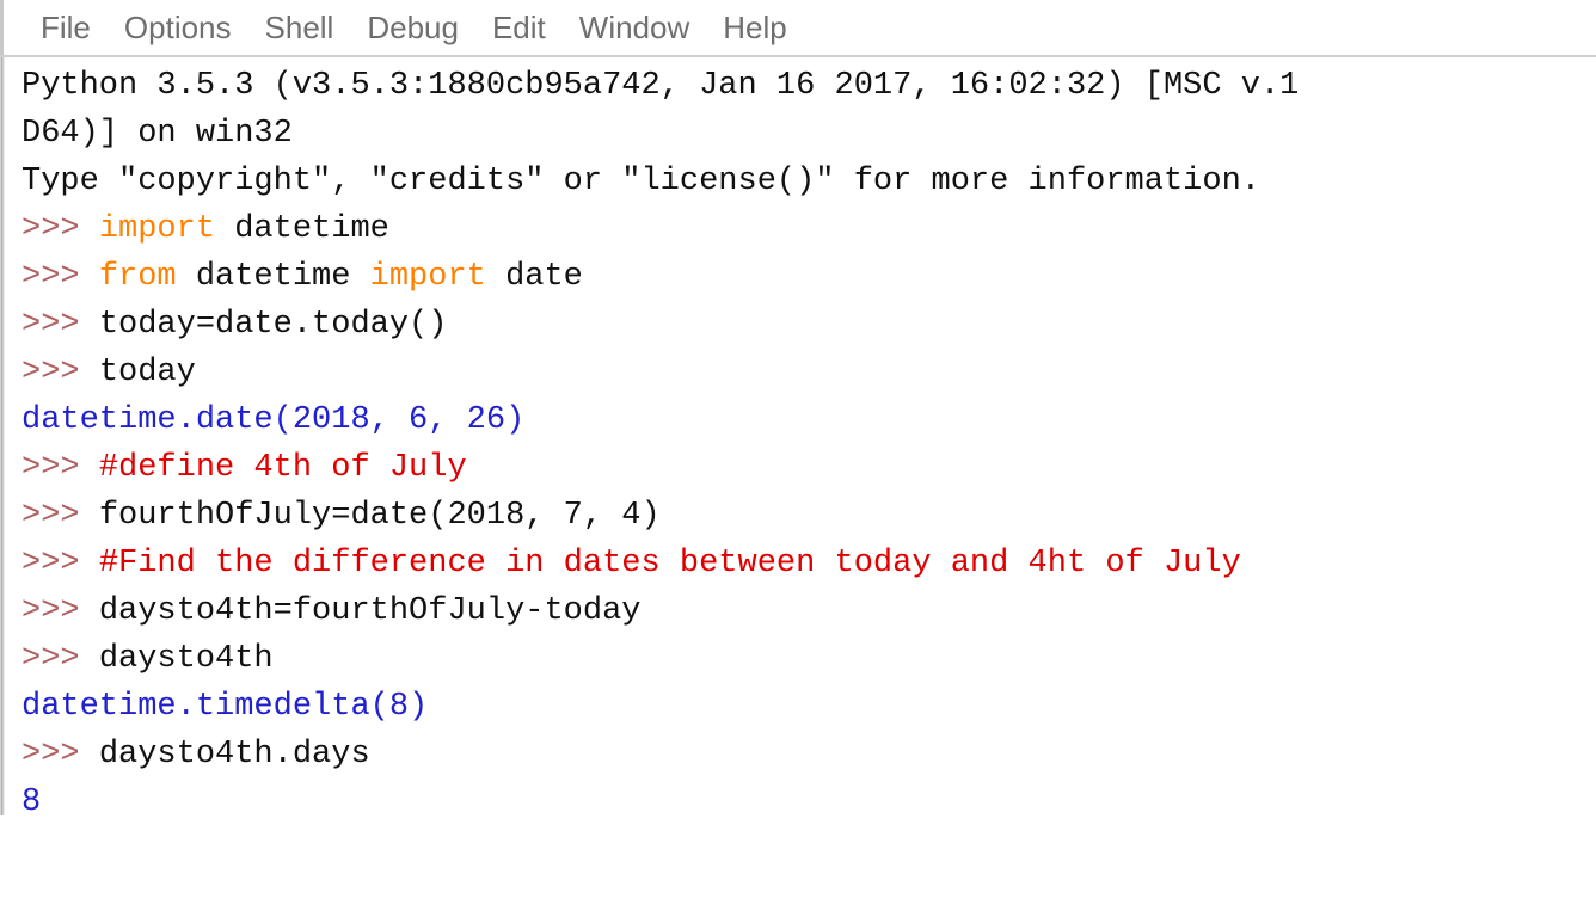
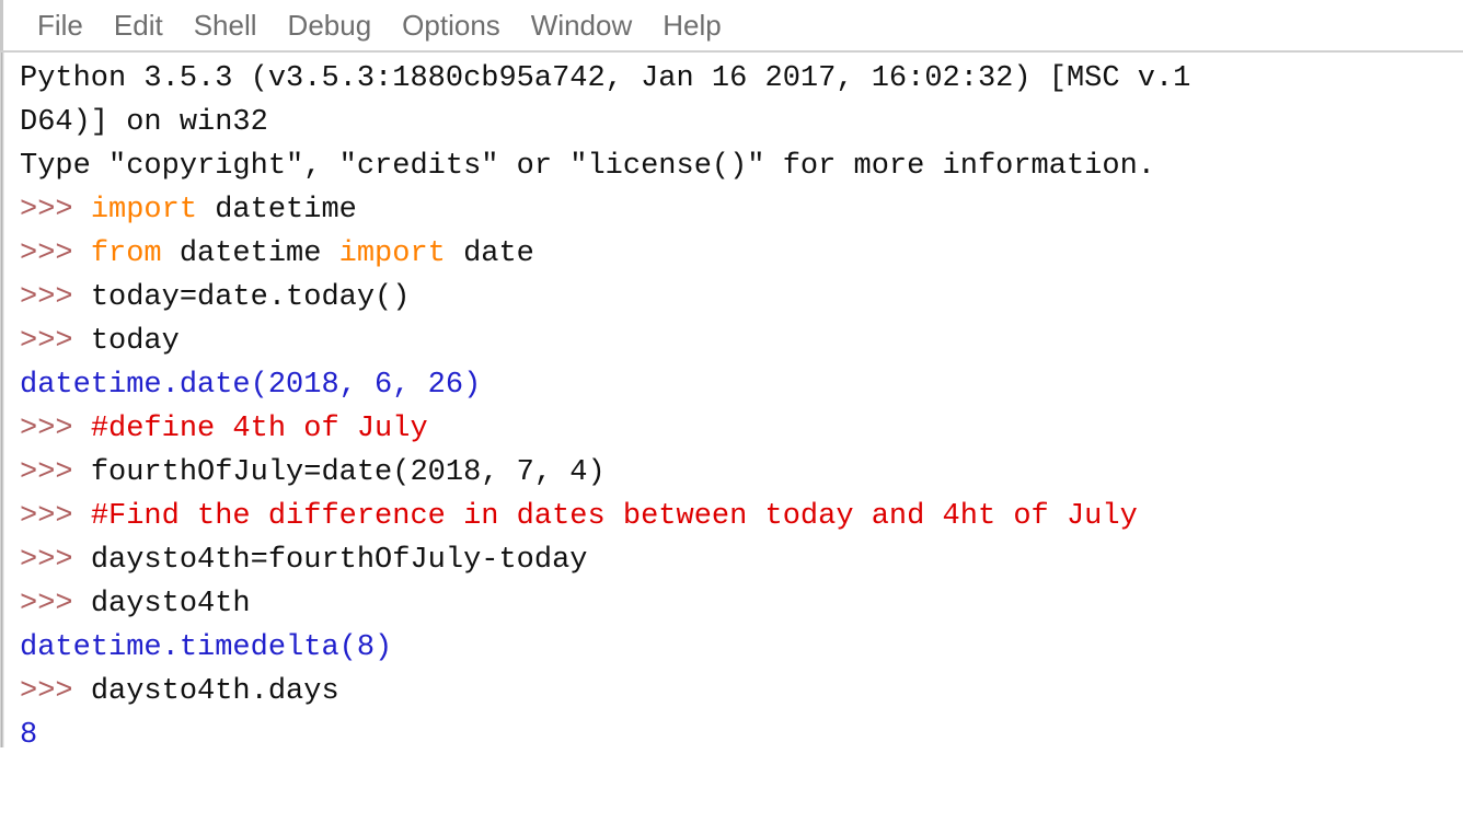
  File
- Options
+ Edit
  Shell
  Debug
- Edit
+ Options
  Window
  Help
  Python 3.5.3 (v3.5.3:1880cb95a742, Jan 16 2017, 16:02:32) [MSC v.1
  D64)] on win32
  Type "copyright", "credits" or "license()" for more information.
  >>> import datetime
  >>> from datetime import date
  >>> today=date.today()
  >>> today
  datetime.date(2018, 6, 26)
  >>> #define 4th of July
  >>> fourthOfJuly=date(2018, 7, 4)
  >>> #Find the difference in dates between today and 4ht of July
  >>> daysto4th=fourthOfJuly-today
  >>> daysto4th
  datetime.timedelta(8)
  >>> daysto4th.days
  8
